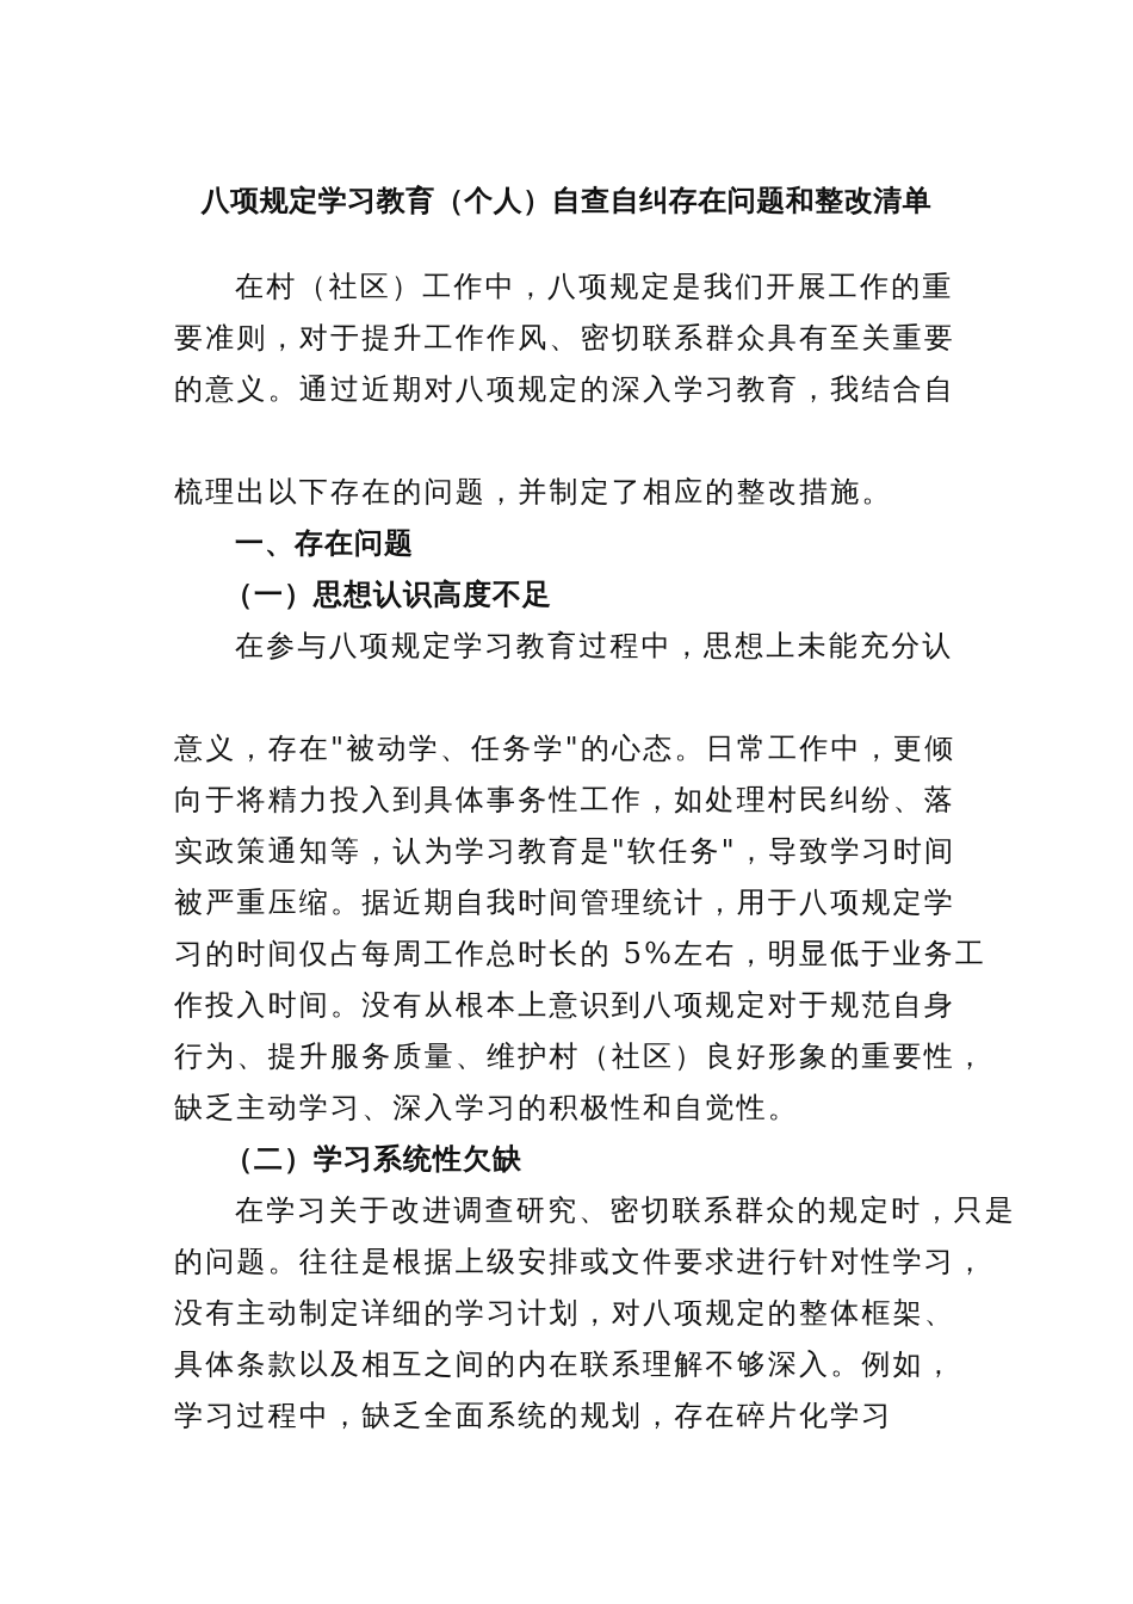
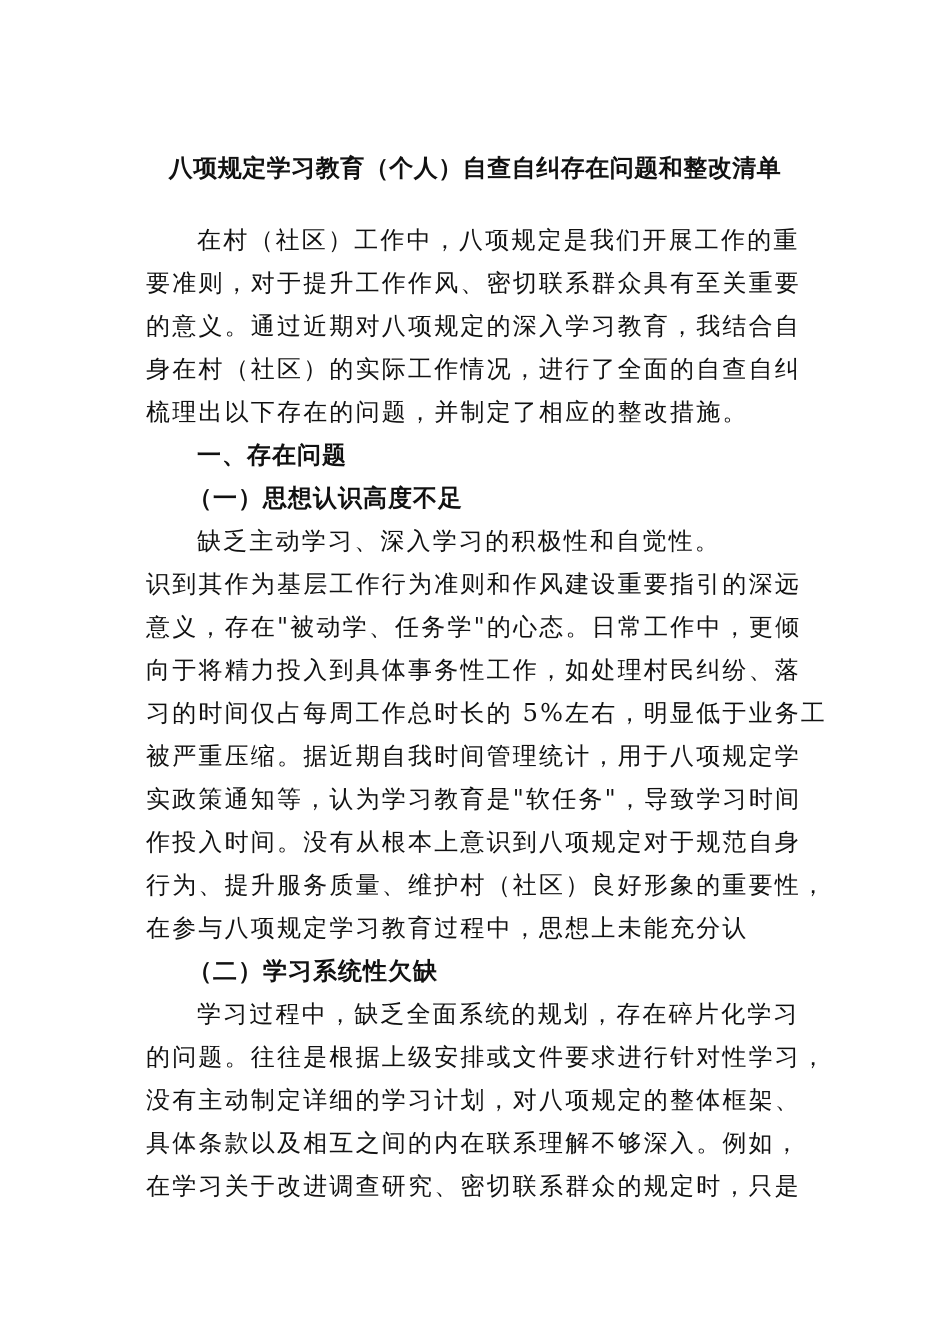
  八项规定学习教育（个人）自查自纠存在问题和整改清单
  在村（社区）工作中，八项规定是我们开展工作的重
  要准则，对于提升工作作风、密切联系群众具有至关重要
  的意义。通过近期对八项规定的深入学习教育，我结合自
+ 身在村（社区）的实际工作情况，进行了全面的自查自纠
  梳理出以下存在的问题，并制定了相应的整改措施。
  一、存在问题
  （一）思想认识高度不足
- 在参与八项规定学习教育过程中，思想上未能充分认
+ 缺乏主动学习、深入学习的积极性和自觉性。
+ 识到其作为基层工作行为准则和作风建设重要指引的深远
  意义，存在"被动学、任务学"的心态。日常工作中，更倾
  向于将精力投入到具体事务性工作，如处理村民纠纷、落
- 实政策通知等，认为学习教育是"软任务"，导致学习时间
+ 习的时间仅占每周工作总时长的 5%左右，明显低于业务工
  被严重压缩。据近期自我时间管理统计，用于八项规定学
- 习的时间仅占每周工作总时长的 5%左右，明显低于业务工
+ 实政策通知等，认为学习教育是"软任务"，导致学习时间
  作投入时间。没有从根本上意识到八项规定对于规范自身
  行为、提升服务质量、维护村（社区）良好形象的重要性，
- 缺乏主动学习、深入学习的积极性和自觉性。
+ 在参与八项规定学习教育过程中，思想上未能充分认
  （二）学习系统性欠缺
- 在学习关于改进调查研究、密切联系群众的规定时，只是
+ 学习过程中，缺乏全面系统的规划，存在碎片化学习
  的问题。往往是根据上级安排或文件要求进行针对性学习，
  没有主动制定详细的学习计划，对八项规定的整体框架、
  具体条款以及相互之间的内在联系理解不够深入。例如，
- 学习过程中，缺乏全面系统的规划，存在碎片化学习
+ 在学习关于改进调查研究、密切联系群众的规定时，只是
